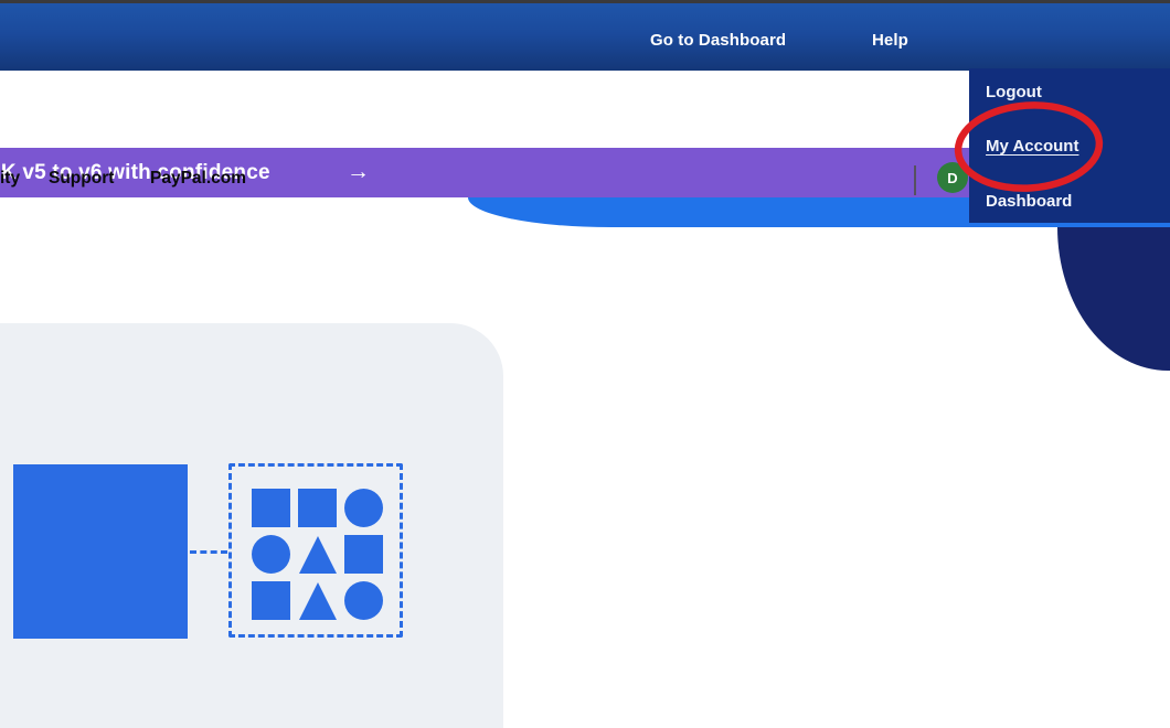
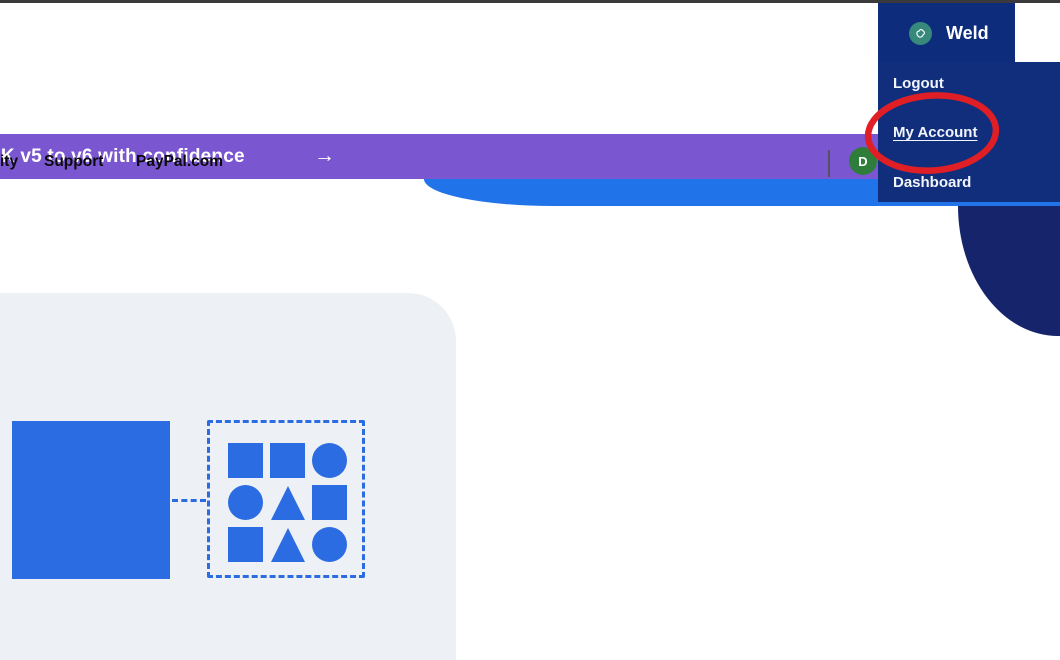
  K v5 to v6 with confidence
  →
- Go to Dashboard
- Help
  ity
  Support
  PayPal.com
  D
+ Weld
  Logout
  My Account
  Dashboard
